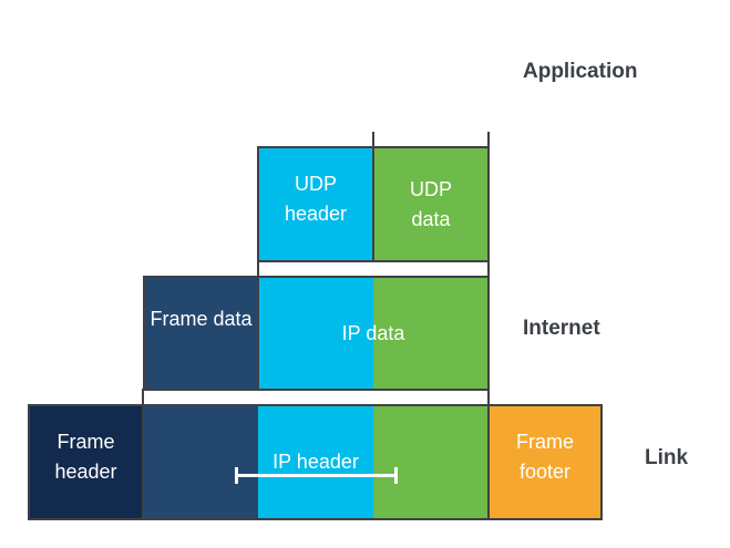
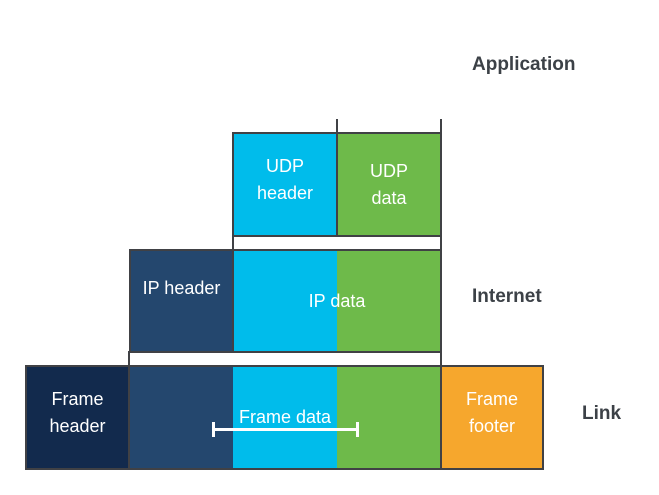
  Application
  UDP
  header
  UDP
  data
- Frame data
+ IP header
  IP data
  Internet
  Frame
  header
- IP header
+ Frame data
  Frame
  footer
  Link
